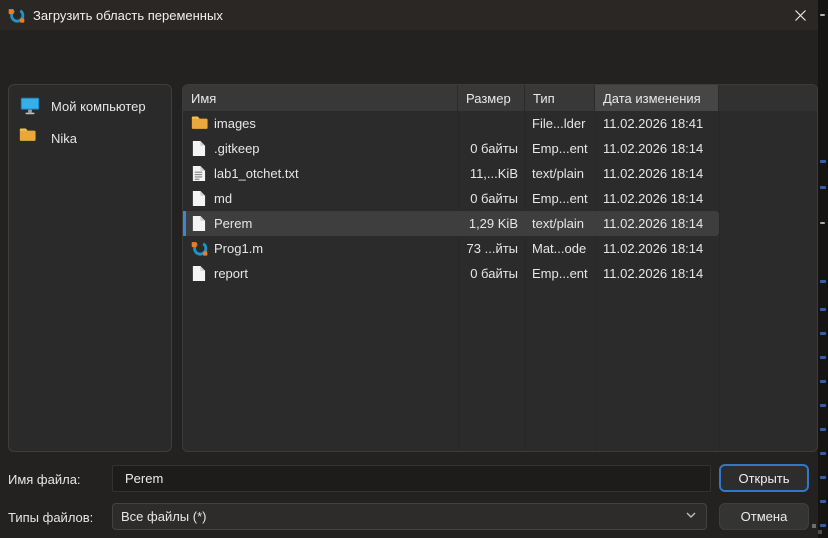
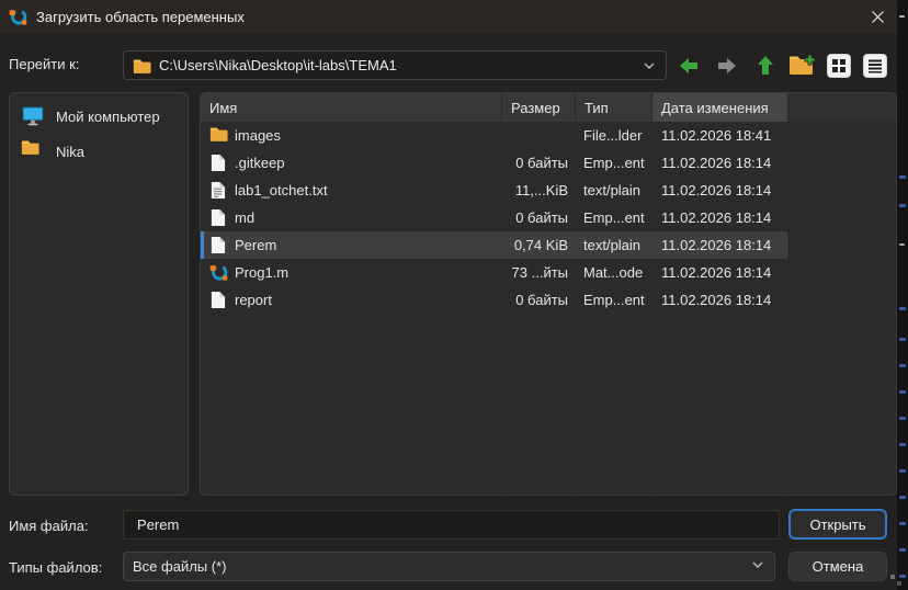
  Загрузить область переменных
+ Перейти к:
+ C:\Users\Nika\Desktop\it-labs\TEMA1
  Мой компьютер
  Nika
  Имя
  Размер
  Тип
  Дата изменения
  images
  File...lder
  11.02.2026 18:41
  .gitkeep
  0 байты
  Emp...ent
  11.02.2026 18:14
  lab1_otchet.txt
  11,...KiB
  text/plain
  11.02.2026 18:14
  md
  0 байты
  Emp...ent
  11.02.2026 18:14
  Perem
- 1,29 KiB
+ 0,74 KiB
  text/plain
  11.02.2026 18:14
  Prog1.m
  73 ...йты
  Mat...ode
  11.02.2026 18:14
  report
  0 байты
  Emp...ent
  11.02.2026 18:14
  Имя файла:
  Perem
  Открыть
  Типы файлов:
  Все файлы (*)
  Отмена
